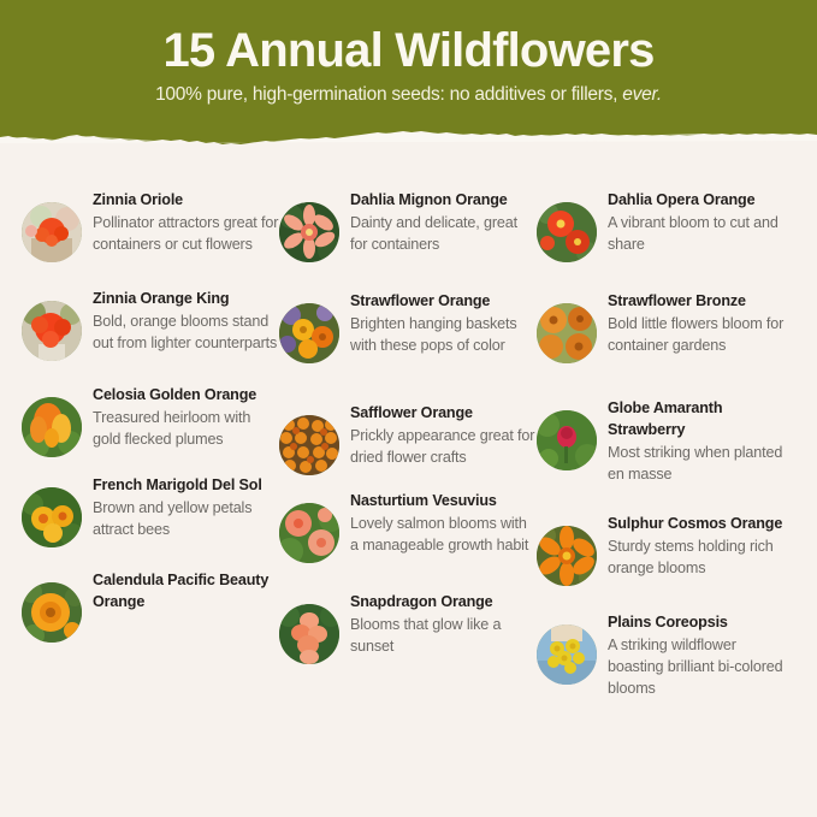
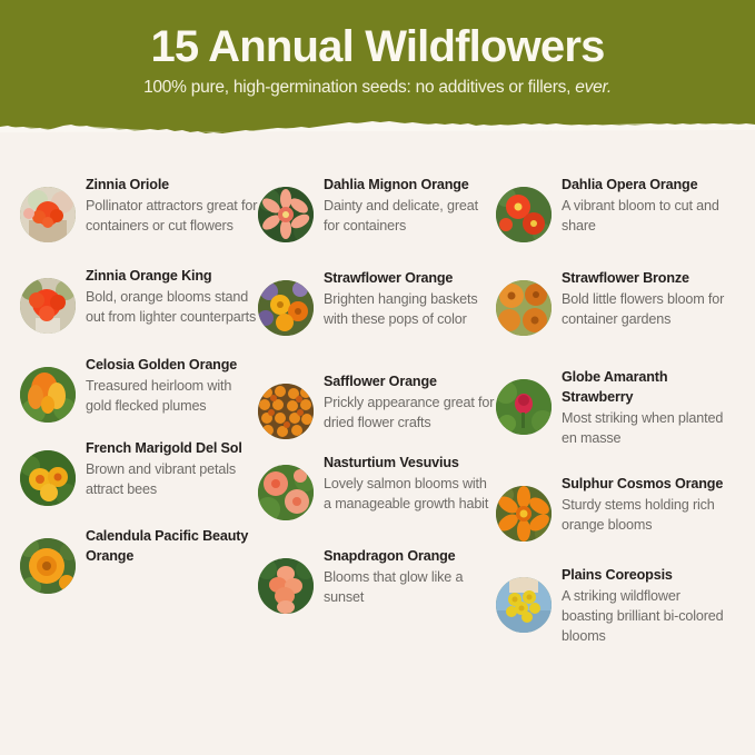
  15 Annual Wildflowers
  100% pure, high-germination seeds: no additives or fillers, ever.
  Zinnia Oriole
  Pollinator attractors great for containers or cut flowers
  Zinnia Orange King
  Bold, orange blooms stand out from lighter counterparts
  Celosia Golden Orange
  Treasured heirloom with gold flecked plumes
  French Marigold Del Sol
- Brown and yellow petals attract bees
+ Brown and vibrant petals attract bees
  Calendula Pacific Beauty Orange
  Dahlia Mignon Orange
  Dainty and delicate, great for containers
  Strawflower Orange
  Brighten hanging baskets with these pops of color
  Safflower Orange
  Prickly appearance great for dried flower crafts
  Nasturtium Vesuvius
  Lovely salmon blooms with a manageable growth habit
  Snapdragon Orange
  Blooms that glow like a sunset
  Dahlia Opera Orange
  A vibrant bloom to cut and share
  Strawflower Bronze
  Bold little flowers bloom for container gardens
  Globe Amaranth Strawberry
  Most striking when planted en masse
  Sulphur Cosmos Orange
  Sturdy stems holding rich orange blooms
  Plains Coreopsis
  A striking wildflower boasting brilliant bi-colored blooms
